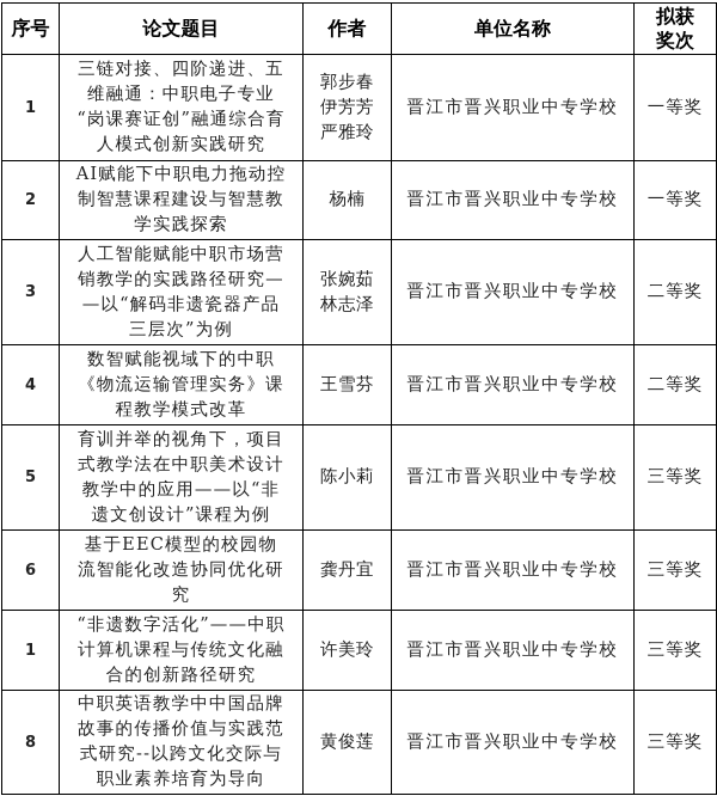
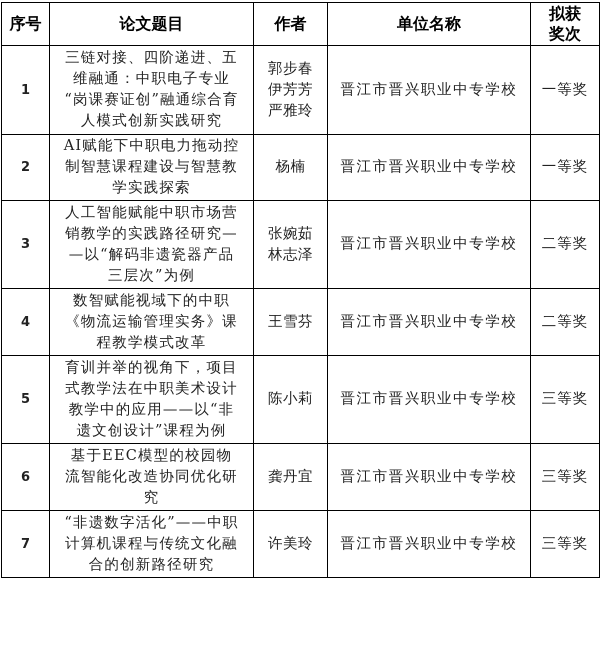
  序号	论文题目	作者	单位名称	拟获 奖次
  1	三链对接、四阶递进、五 维融通：中职电子专业 “岗课赛证创”融通综合育 人模式创新实践研究	郭步春 伊芳芳 严雅玲	晋江市晋兴职业中专学校	一等奖
  2	AI赋能下中职电力拖动控 制智慧课程建设与智慧教 学实践探索	杨楠	晋江市晋兴职业中专学校	一等奖
  3	人工智能赋能中职市场营 销教学的实践路径研究— —以“解码非遗瓷器产品 三层次”为例	张婉茹 林志泽	晋江市晋兴职业中专学校	二等奖
  4	数智赋能视域下的中职 《物流运输管理实务》课 程教学模式改革	王雪芬	晋江市晋兴职业中专学校	二等奖
  5	育训并举的视角下，项目 式教学法在中职美术设计 教学中的应用——以“非 遗文创设计”课程为例	陈小莉	晋江市晋兴职业中专学校	三等奖
  6	基于EEC模型的校园物 流智能化改造协同优化研 究	龚丹宜	晋江市晋兴职业中专学校	三等奖
- 1	“非遗数字活化”——中职 计算机课程与传统文化融 合的创新路径研究	许美玲	晋江市晋兴职业中专学校	三等奖
+ 7	“非遗数字活化”——中职 计算机课程与传统文化融 合的创新路径研究	许美玲	晋江市晋兴职业中专学校	三等奖
- 8	中职英语教学中中国品牌 故事的传播价值与实践范 式研究--以跨文化交际与 职业素养培育为导向	黄俊莲	晋江市晋兴职业中专学校	三等奖
